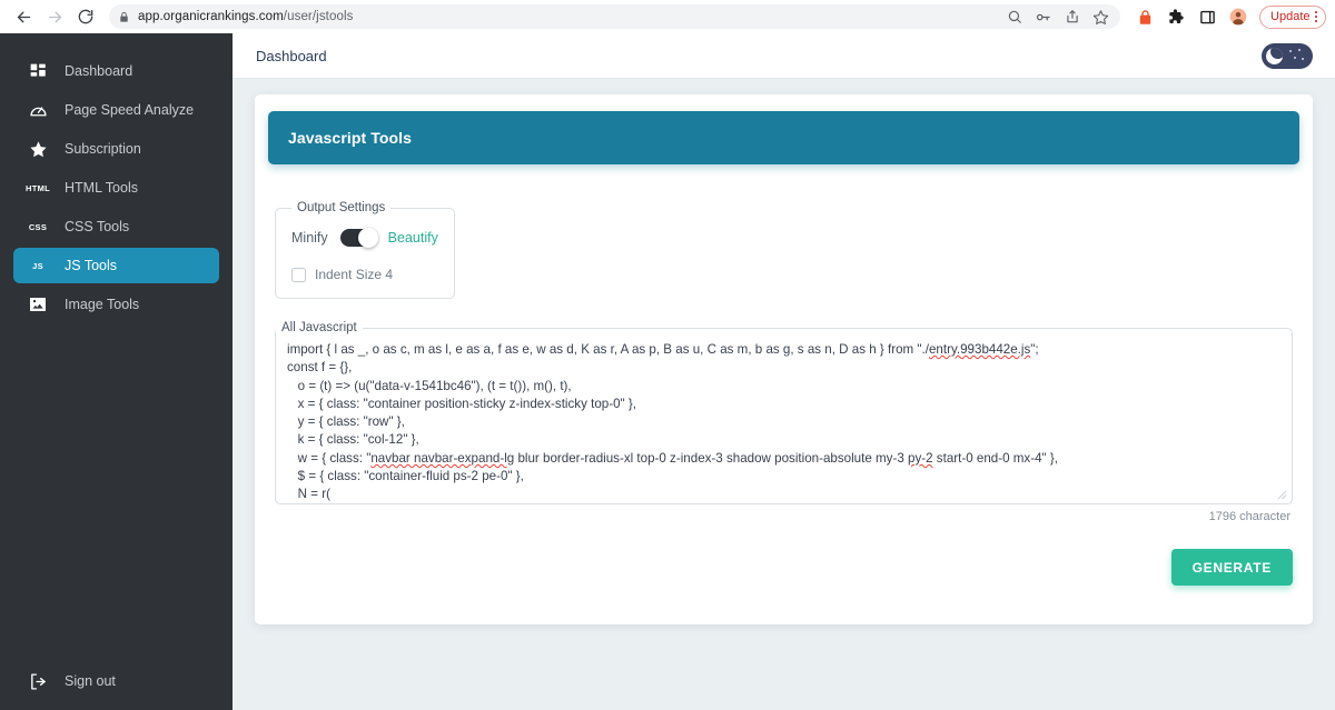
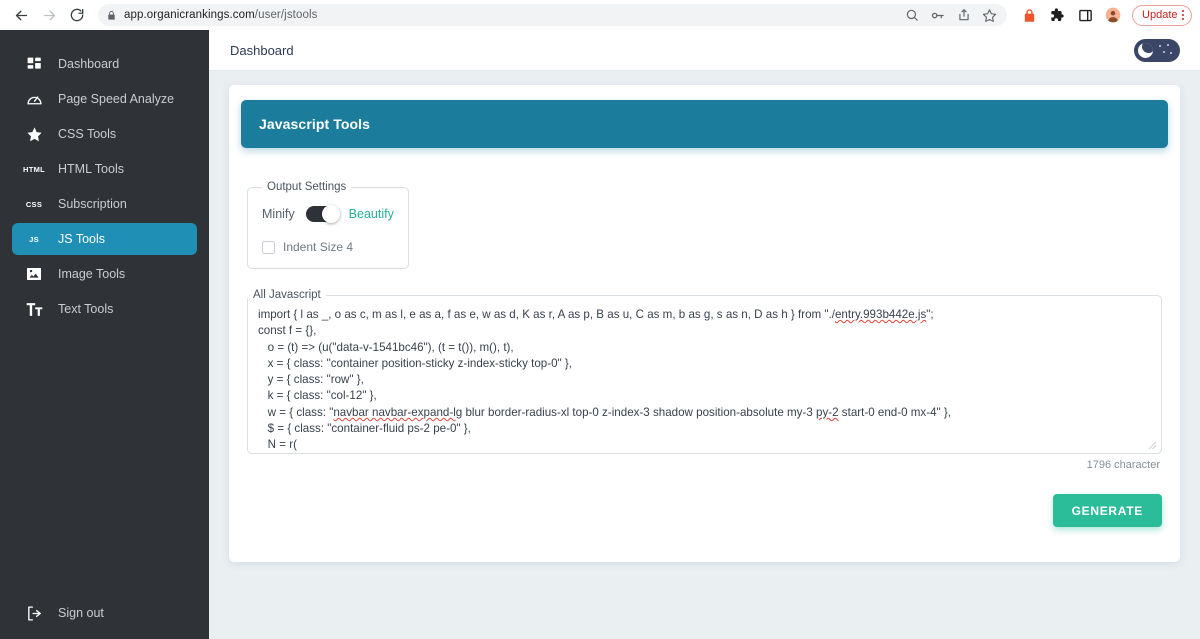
  app.organicrankings.com/user/jstools
  Update
  Dashboard
  Page Speed Analyze
- Subscription
+ CSS Tools
  HTML
  HTML Tools
  CSS
- CSS Tools
+ Subscription
  JS
  JS Tools
  Image Tools
+ Text Tools
  Sign out
  Dashboard
  Javascript Tools
  Output Settings
  Minify
  Beautify
  Indent Size 4
  All Javascript
  1796 character
  GENERATE
